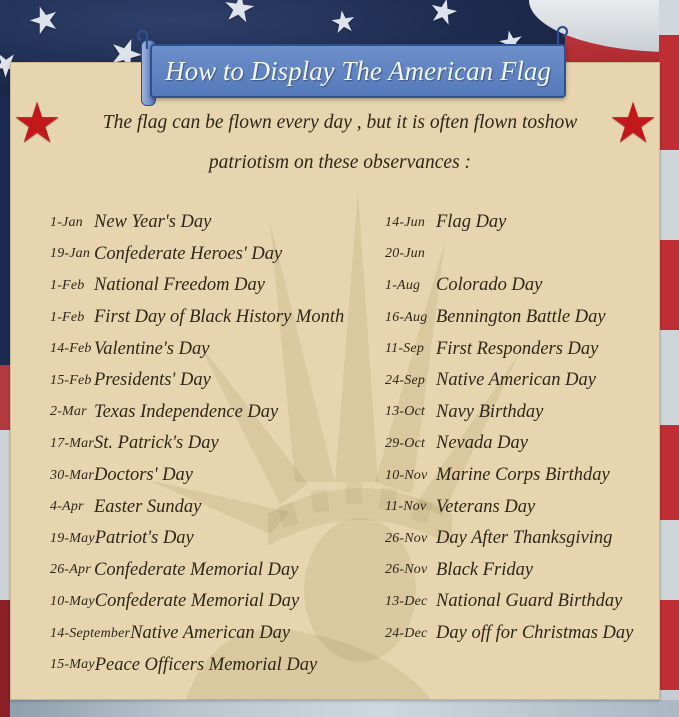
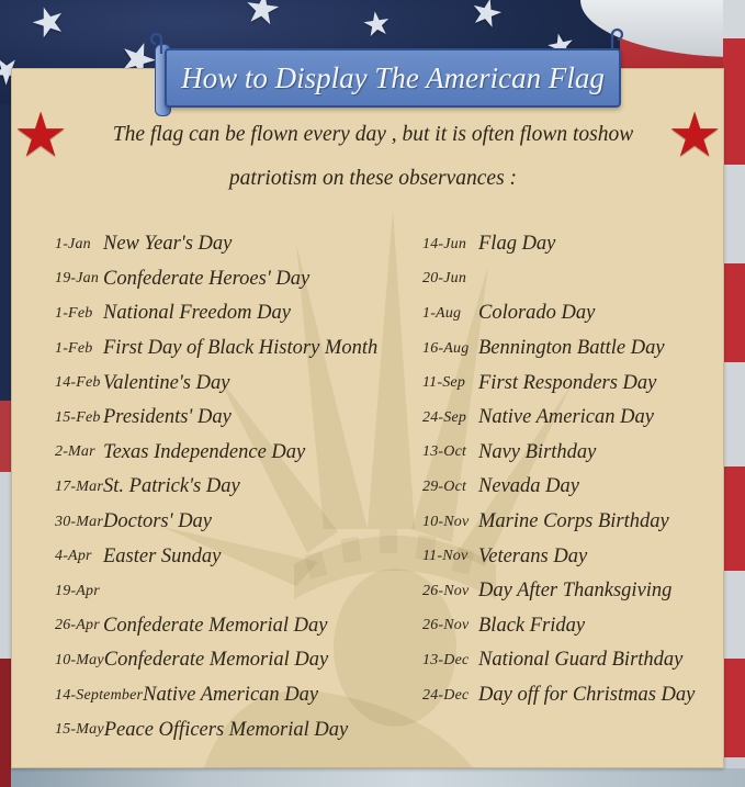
  How to Display The American Flag
  ★
  ★
  The flag can be flown every day , but it is often flown toshow
  patriotism on these observances :
  1-Jan
  New Year's Day
  19-Jan
  Confederate Heroes' Day
  1-Feb
  National Freedom Day
  1-Feb
  First Day of Black History Month
  14-Feb
  Valentine's Day
  15-Feb
  Presidents' Day
  2-Mar
  Texas Independence Day
  17-Mar
  St. Patrick's Day
  30-Mar
  Doctors' Day
  4-Apr
  Easter Sunday
- 19-May
+ 19-Apr
- Patriot's Day
  26-Apr
  Confederate Memorial Day
  10-May
  Confederate Memorial Day
  14-September
  Native American Day
  15-May
  Peace Officers Memorial Day
  14-Jun
  Flag Day
  20-Jun
  1-Aug
  Colorado Day
  16-Aug
  Bennington Battle Day
  11-Sep
  First Responders Day
  24-Sep
  Native American Day
  13-Oct
  Navy Birthday
  29-Oct
  Nevada Day
  10-Nov
  Marine Corps Birthday
  11-Nov
  Veterans Day
  26-Nov
  Day After Thanksgiving
  26-Nov
  Black Friday
  13-Dec
  National Guard Birthday
  24-Dec
  Day off for Christmas Day
